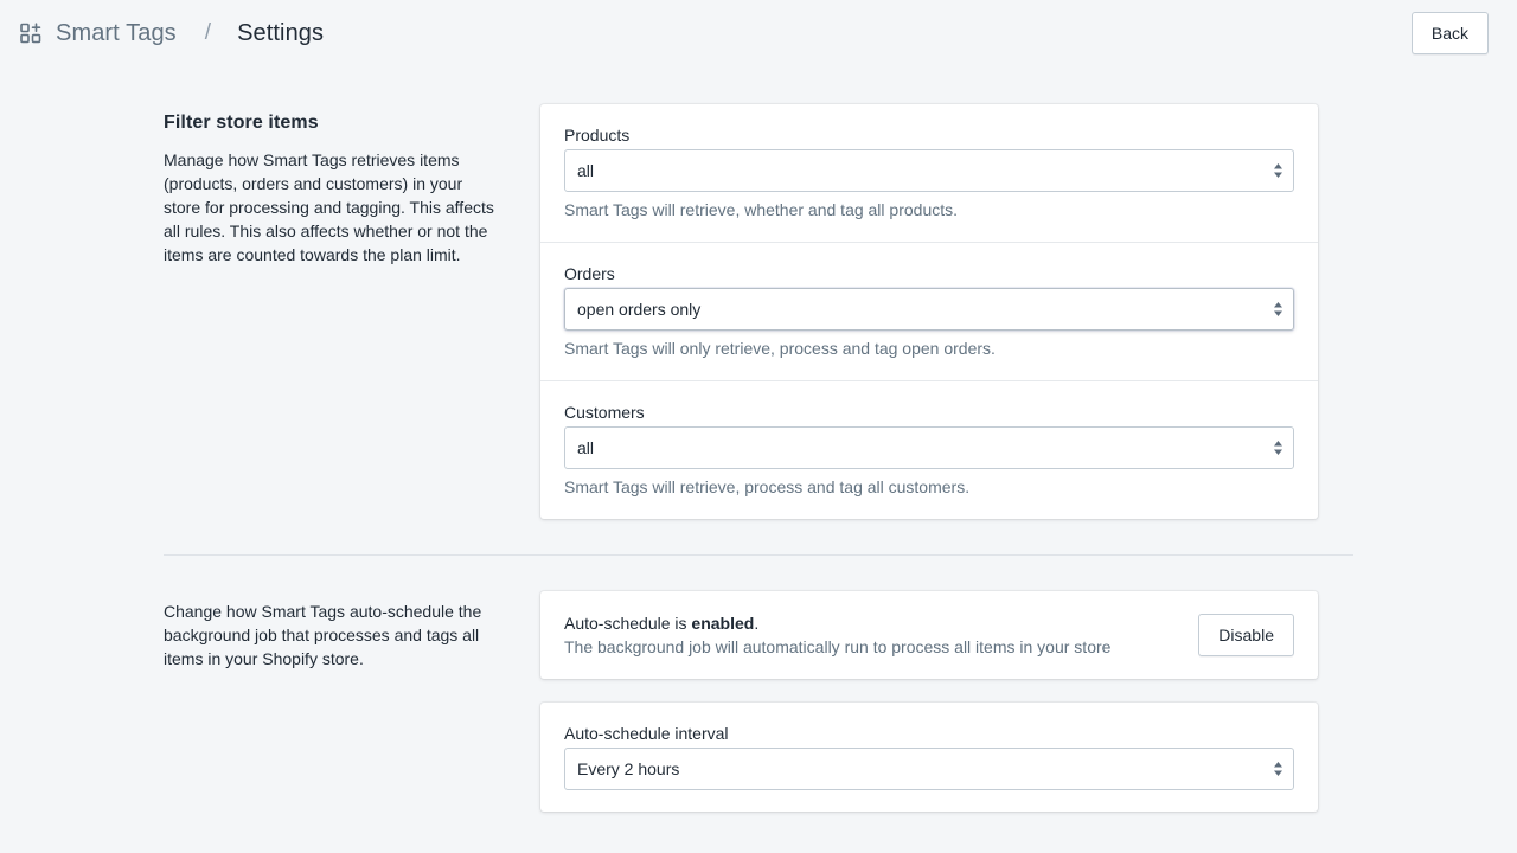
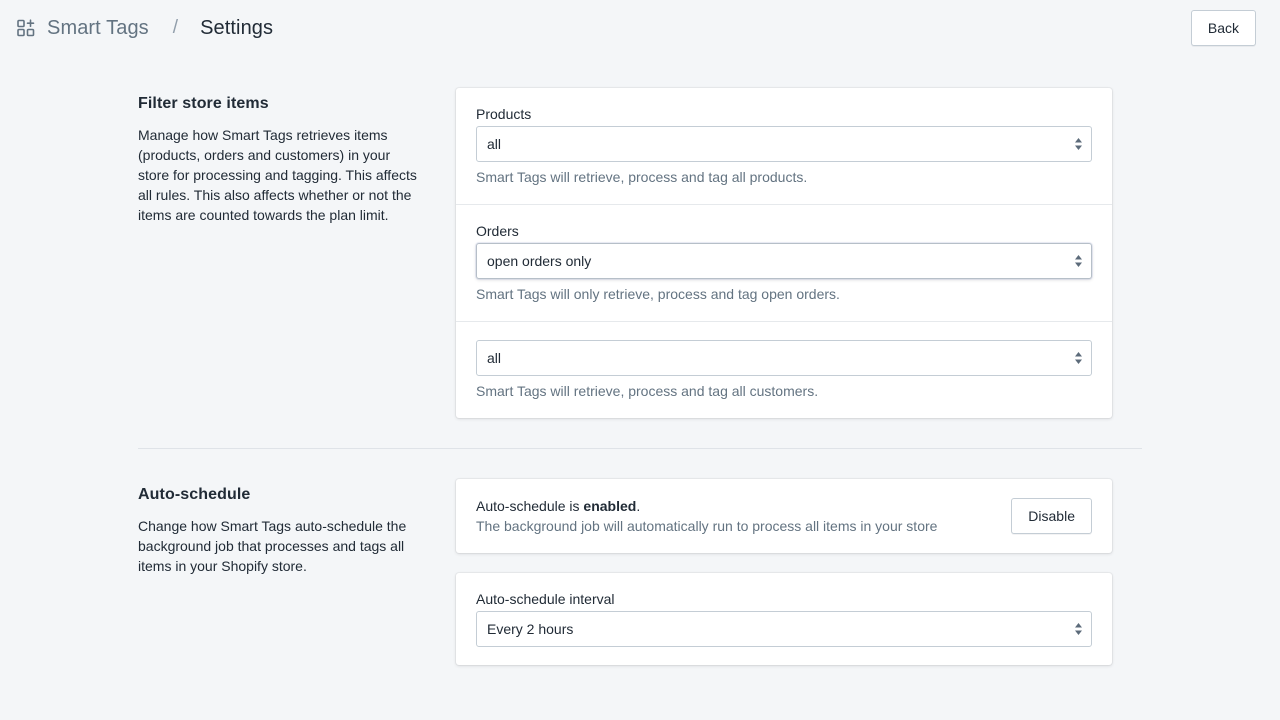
  Smart Tags
  /
  Settings
  Back
  Filter store items
  Manage how Smart Tags retrieves items (products, orders and customers) in your store for processing and tagging. This affects all rules. This also affects whether or not the items are counted towards the plan limit.
  Products
  all
- Smart Tags will retrieve, whether and tag all products.
+ Smart Tags will retrieve, process and tag all products.
  Orders
  open orders only
  Smart Tags will only retrieve, process and tag open orders.
- Customers
  all
  Smart Tags will retrieve, process and tag all customers.
+ Auto-schedule
  Change how Smart Tags auto-schedule the background job that processes and tags all items in your Shopify store.
  Auto-schedule is enabled.
  The background job will automatically run to process all items in your store
  Disable
  Auto-schedule interval
  Every 2 hours
